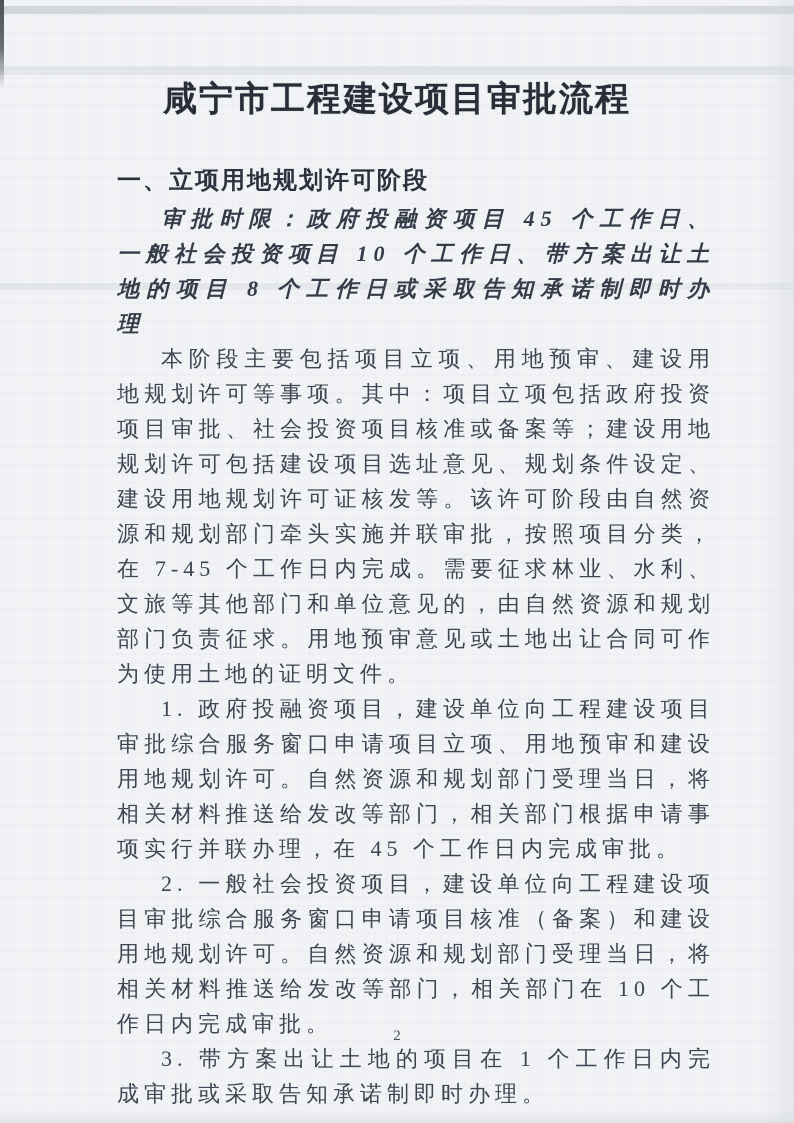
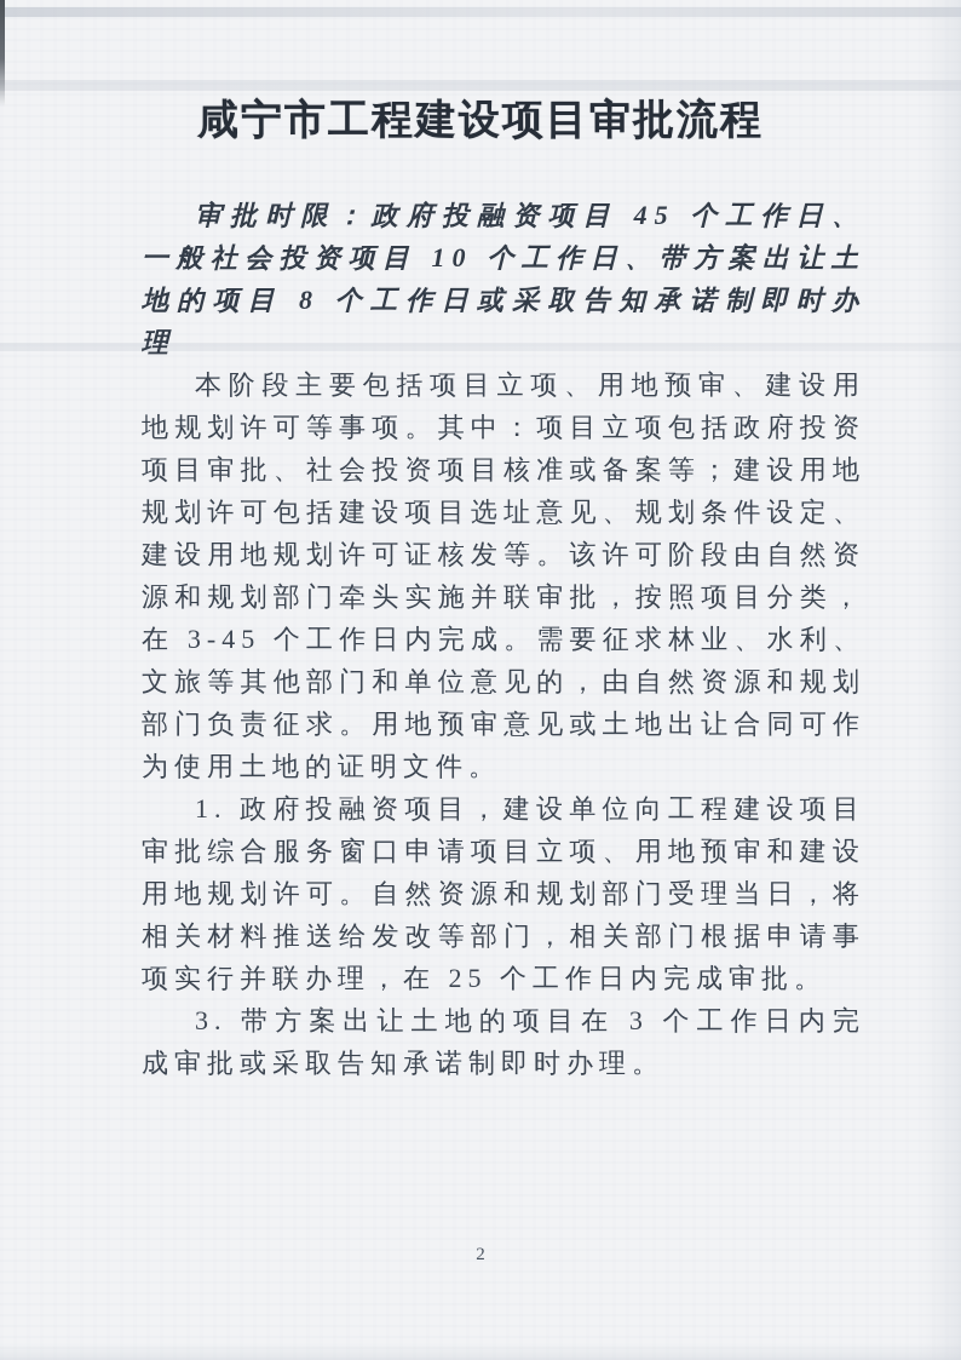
  咸宁市工程建设项目审批流程
- 一、立项用地规划许可阶段
  审批时限：政府投融资项目 45 个工作日、一般社会投资项目 10 个工作日、带方案出让土地的项目 8 个工作日或采取告知承诺制即时办理
- 本阶段主要包括项目立项、用地预审、建设用地规划许可等事项。其中：项目立项包括政府投资项目审批、社会投资项目核准或备案等；建设用地规划许可包括建设项目选址意见、规划条件设定、建设用地规划许可证核发等。该许可阶段由自然资源和规划部门牵头实施并联审批，按照项目分类，在 7-45 个工作日内完成。需要征求林业、水利、文旅等其他部门和单位意见的，由自然资源和规划部门负责征求。用地预审意见或土地出让合同可作为使用土地的证明文件。
+ 本阶段主要包括项目立项、用地预审、建设用地规划许可等事项。其中：项目立项包括政府投资项目审批、社会投资项目核准或备案等；建设用地规划许可包括建设项目选址意见、规划条件设定、建设用地规划许可证核发等。该许可阶段由自然资源和规划部门牵头实施并联审批，按照项目分类，在 3-45 个工作日内完成。需要征求林业、水利、文旅等其他部门和单位意见的，由自然资源和规划部门负责征求。用地预审意见或土地出让合同可作为使用土地的证明文件。
- 1. 政府投融资项目，建设单位向工程建设项目审批综合服务窗口申请项目立项、用地预审和建设用地规划许可。自然资源和规划部门受理当日，将相关材料推送给发改等部门，相关部门根据申请事项实行并联办理，在 45 个工作日内完成审批。
+ 1. 政府投融资项目，建设单位向工程建设项目审批综合服务窗口申请项目立项、用地预审和建设用地规划许可。自然资源和规划部门受理当日，将相关材料推送给发改等部门，相关部门根据申请事项实行并联办理，在 25 个工作日内完成审批。
- 2. 一般社会投资项目，建设单位向工程建设项目审批综合服务窗口申请项目核准（备案）和建设用地规划许可。自然资源和规划部门受理当日，将相关材料推送给发改等部门，相关部门在 10 个工作日内完成审批。
- 3. 带方案出让土地的项目在 1 个工作日内完成审批或采取告知承诺制即时办理。
+ 3. 带方案出让土地的项目在 3 个工作日内完成审批或采取告知承诺制即时办理。
  2
